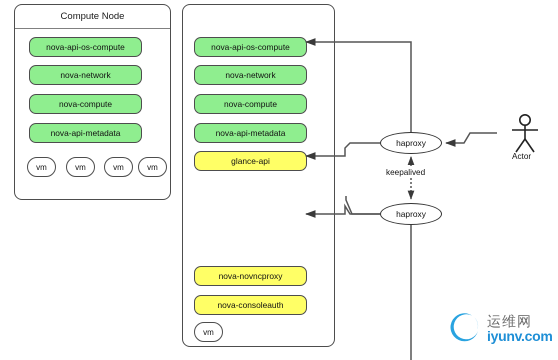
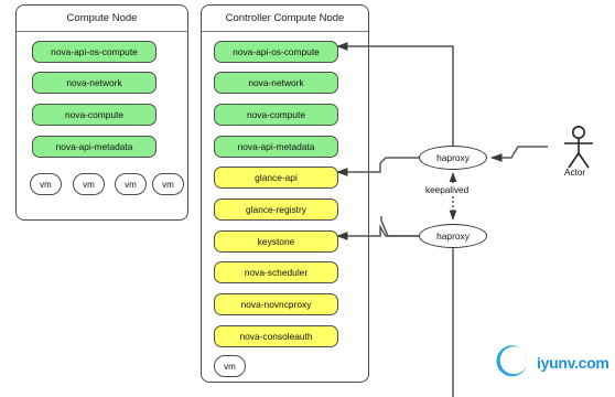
  Compute Node
  nova-api-os-compute
  nova-network
  nova-compute
  nova-api-metadata
  vm
  vm
  vm
  vm
+ Controller Compute Node
  nova-api-os-compute
  nova-network
  nova-compute
  nova-api-metadata
  glance-api
+ glance-registry
+ keystone
+ nova-scheduler
  nova-novncproxy
  nova-consoleauth
  vm
  haproxy
  haproxy
  keepalived
  Actor
- 运维网
  iyunv.com
